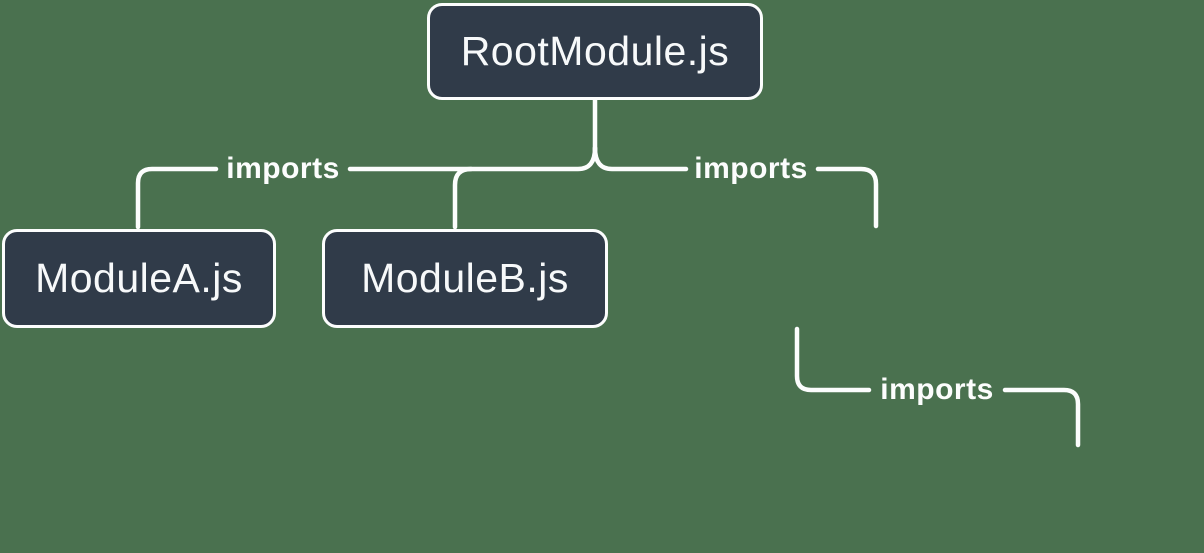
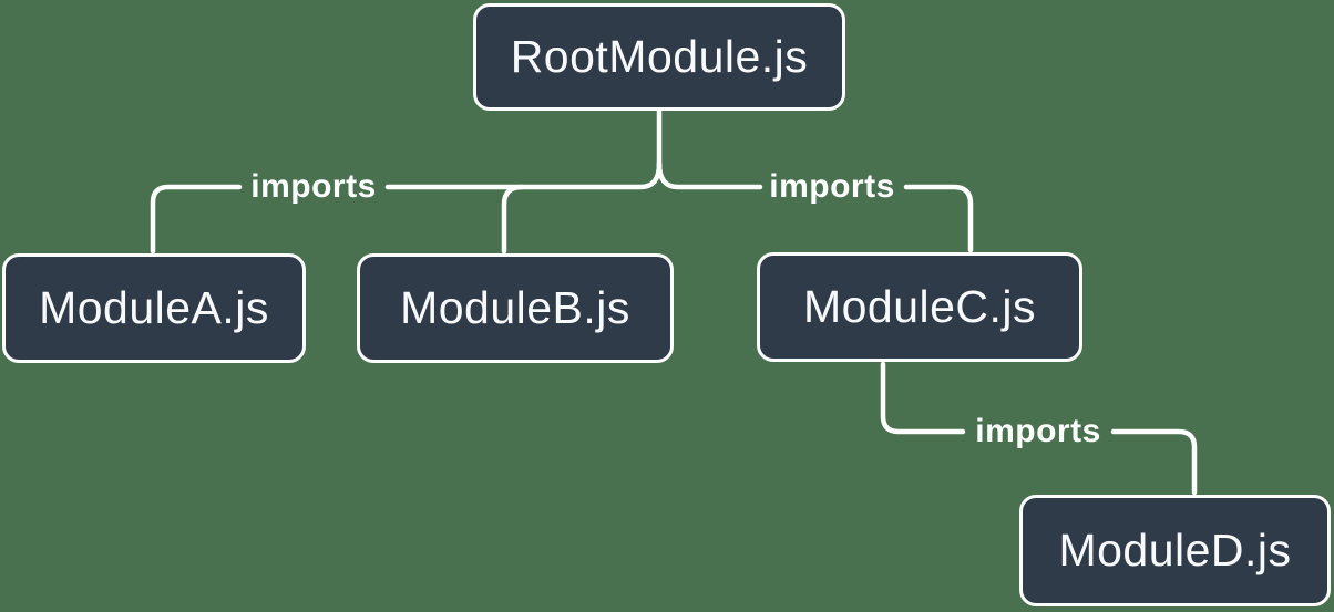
  RootModule.js
  ModuleA.js
  ModuleB.js
+ ModuleC.js
+ ModuleD.js
  imports
  imports
  imports
